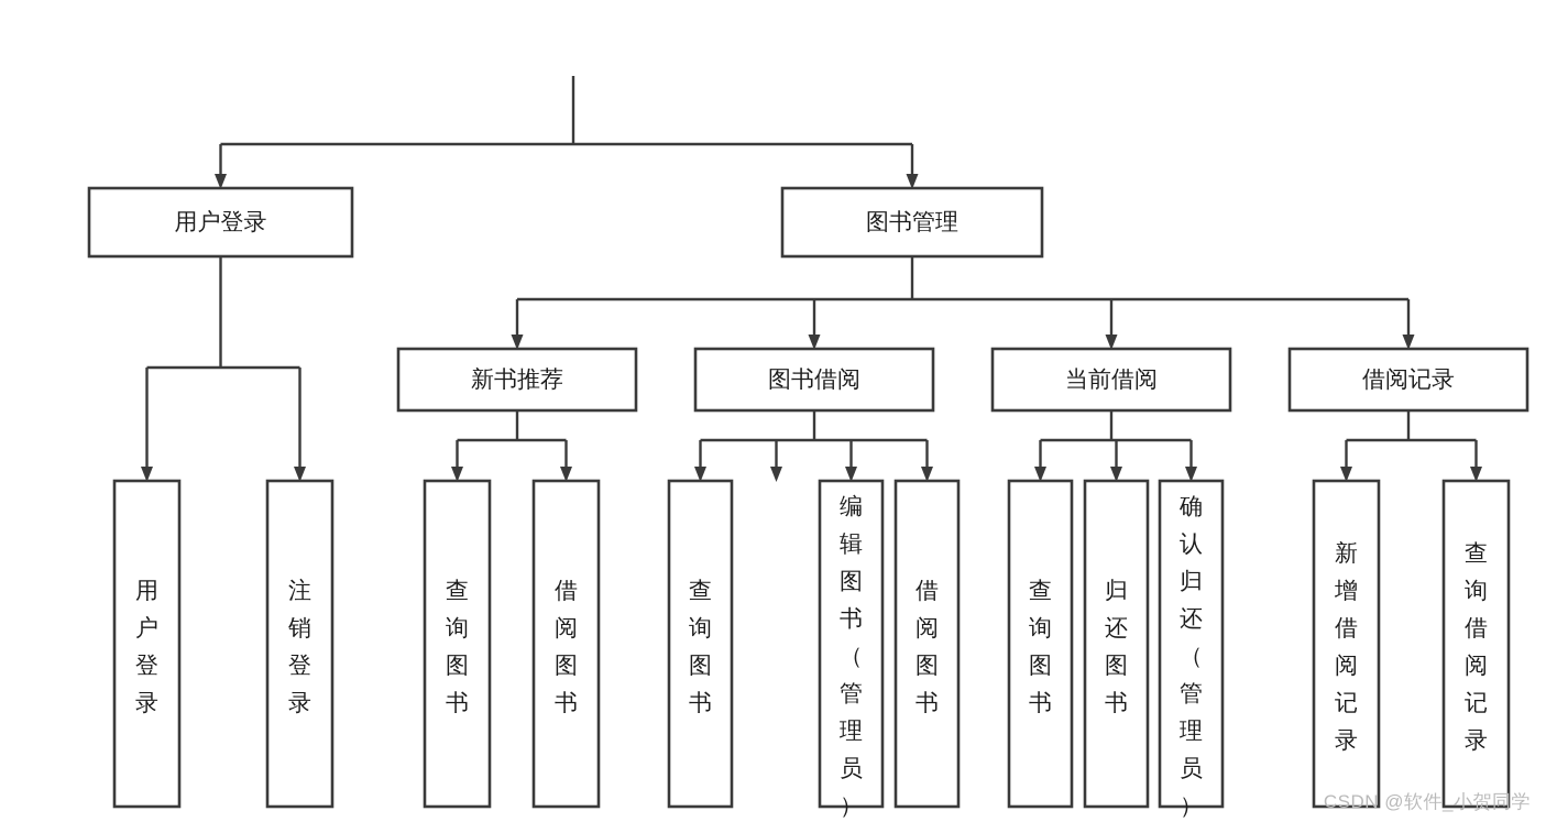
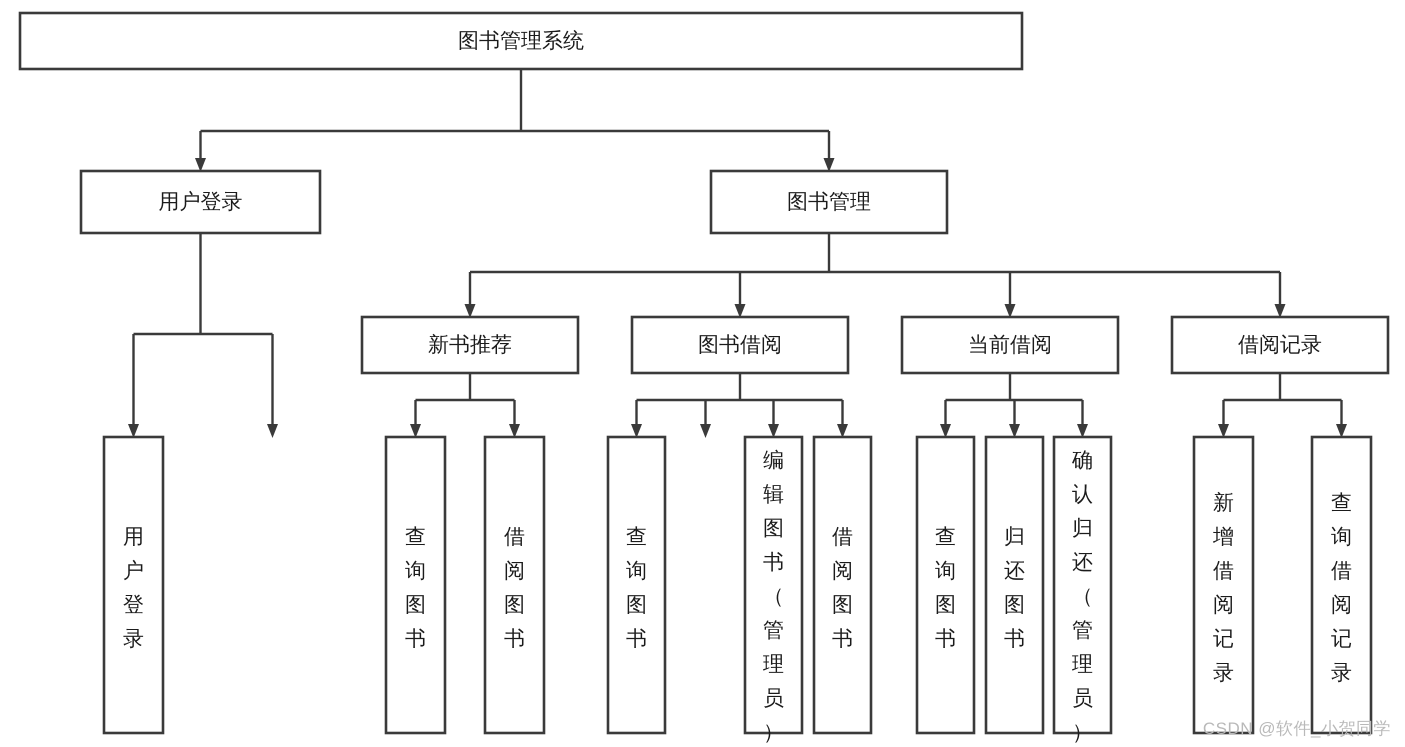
+ 图书管理系统
  用户登录
  图书管理
  新书推荐
  图书借阅
  当前借阅
  借阅记录
  用户登录
- 注销登录
  查询图书
  借阅图书
  查询图书
  编辑图书（管理员）
  借阅图书
  查询图书
  归还图书
  确认归还（管理员）
  新增借阅记录
  查询借阅记录
  CSDN @软件_小贺同学
